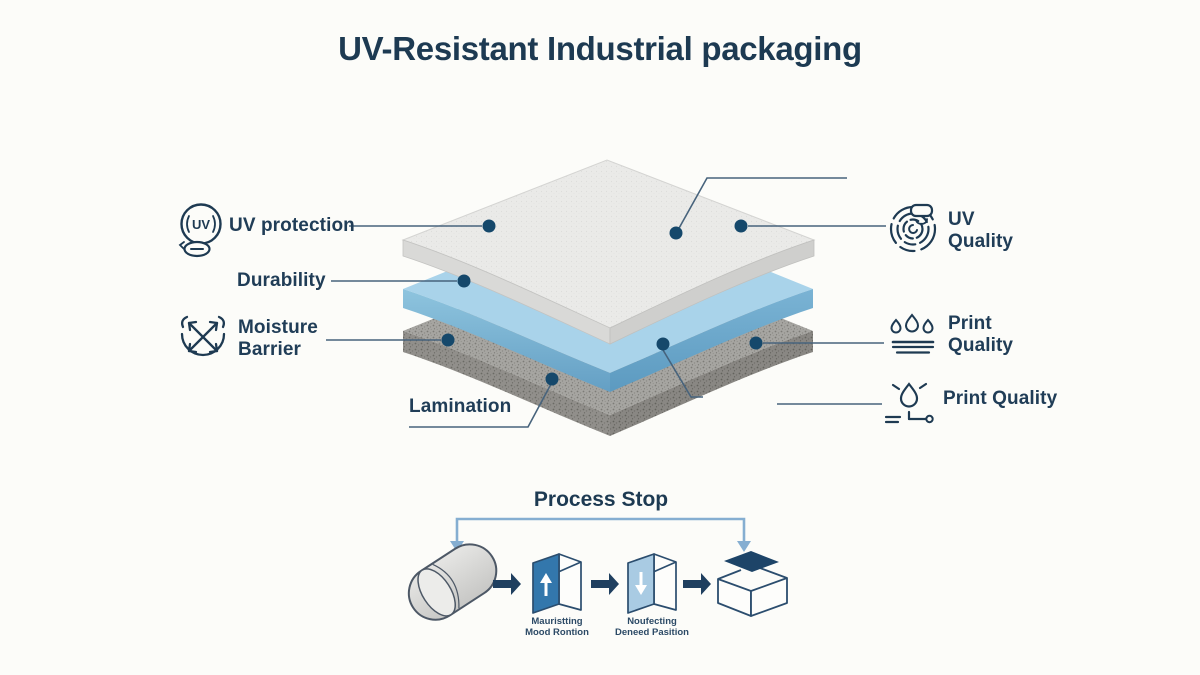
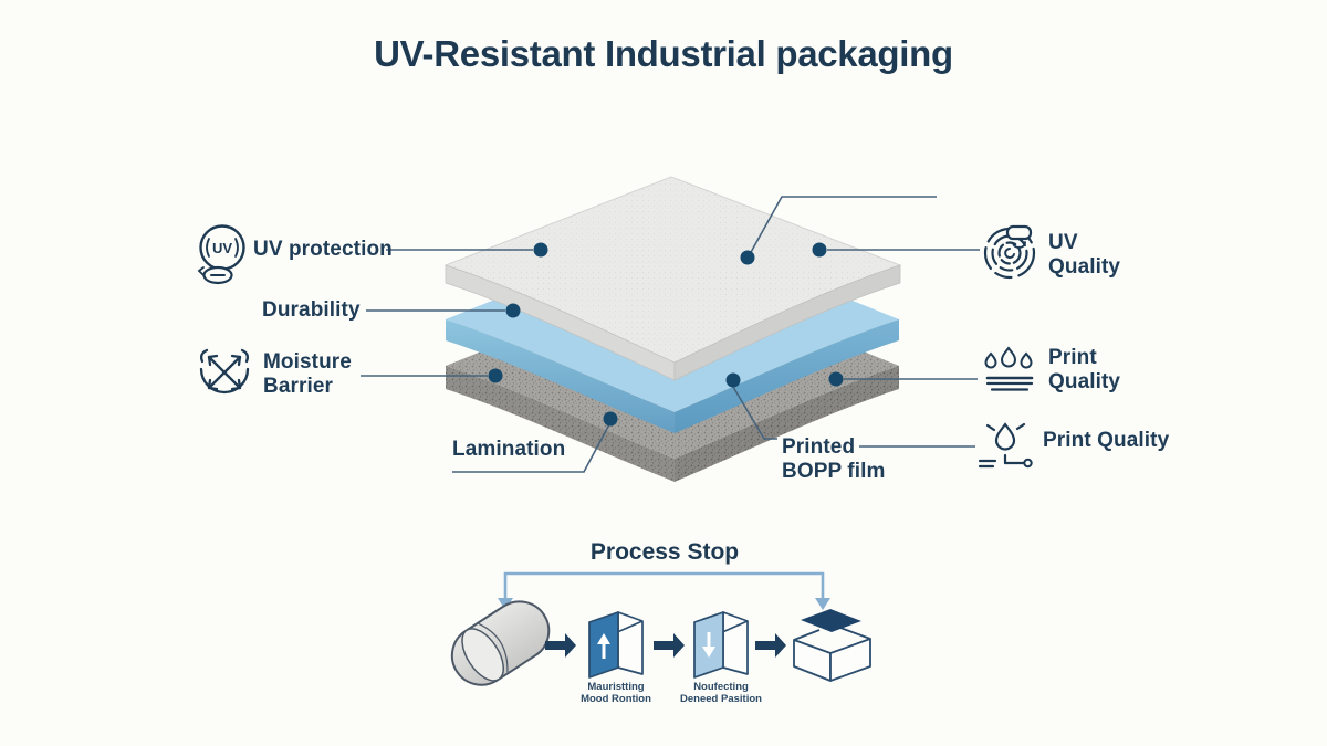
  UV-Resistant Industrial packaging
  UV
  UV protection
  Durability
  Moisture
  Barrier
  Lamination
  UV
  Quality
  Print
  Quality
  Print Quality
+ Printed
+ BOPP film
  Process Stop
  Mauristting
  Mood Rontion
  Noufecting
  Deneed Pasition
